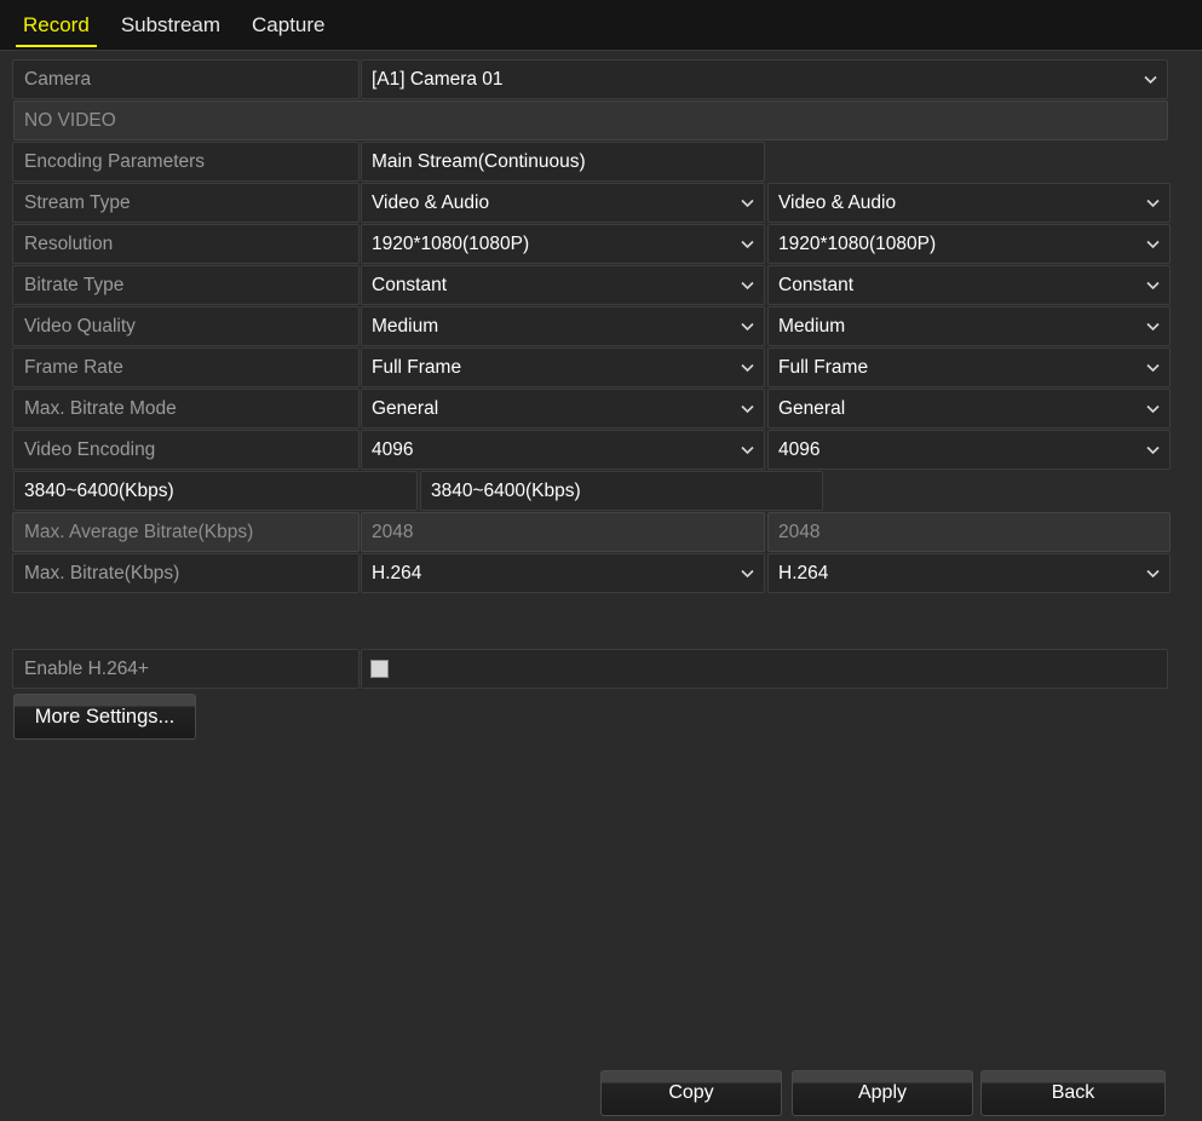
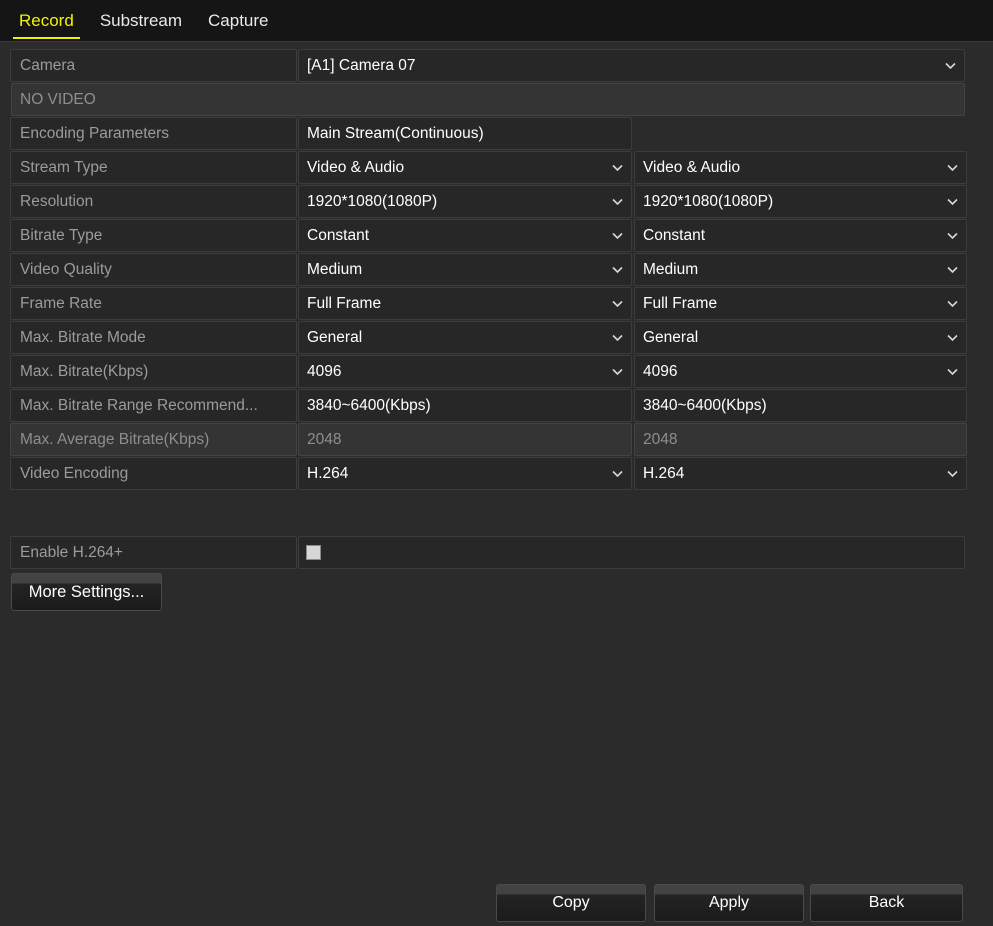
  Record
  Substream
  Capture
  Camera
- [A1] Camera 01
+ [A1] Camera 07
  NO VIDEO
  Encoding Parameters
  Main Stream(Continuous)
  Stream Type
  Video & Audio
  Video & Audio
  Resolution
  1920*1080(1080P)
  1920*1080(1080P)
  Bitrate Type
  Constant
  Constant
  Video Quality
  Medium
  Medium
  Frame Rate
  Full Frame
  Full Frame
  Max. Bitrate Mode
  General
  General
- Video Encoding
+ Max. Bitrate(Kbps)
  4096
  4096
+ Max. Bitrate Range Recommend...
  3840~6400(Kbps)
  3840~6400(Kbps)
  Max. Average Bitrate(Kbps)
  2048
  2048
- Max. Bitrate(Kbps)
+ Video Encoding
  H.264
  H.264
  Enable H.264+
  More Settings...
  Copy
  Apply
  Back
